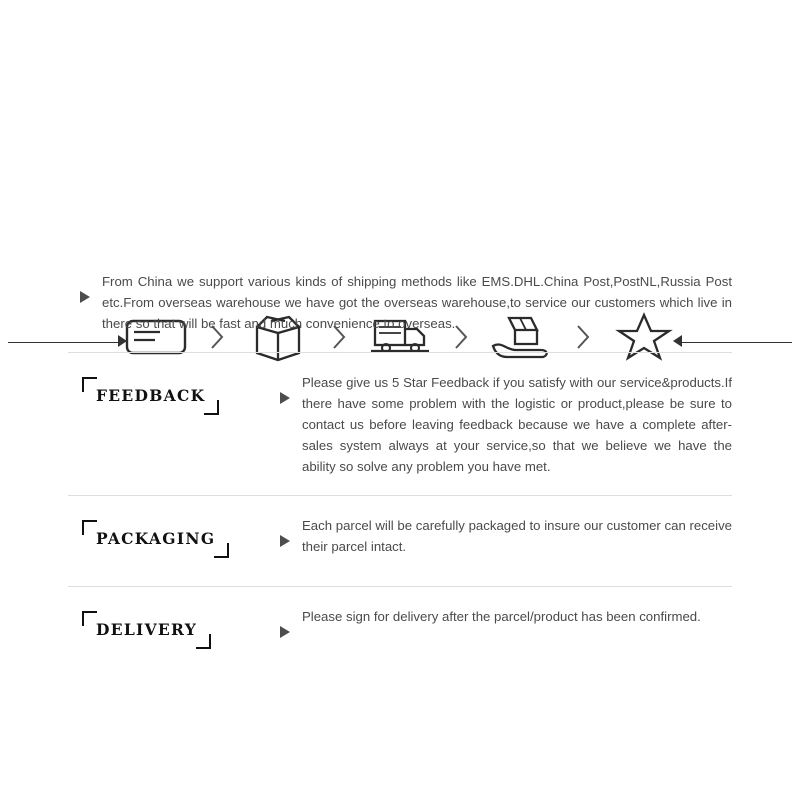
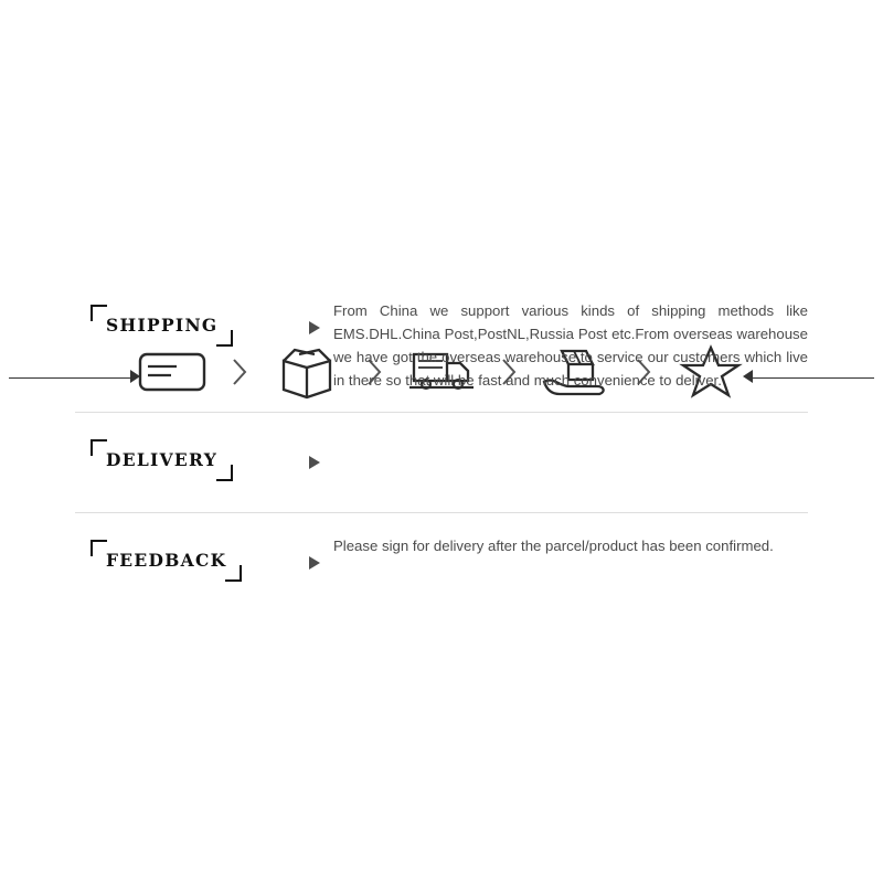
+ SHIPPING
- From China we support various kinds of shipping methods like EMS.DHL.China Post,PostNL,Russia Post etc.From overseas warehouse we have got the overseas warehouse,to service our customers which live in there so that will be fast and much convenience to overseas.
+ From China we support various kinds of shipping methods like EMS.DHL.China Post,PostNL,Russia Post etc.From overseas warehouse we have got the overseas warehouse,to service our customers which live in there so that will be fast and much convenience to deliver.
- FEEDBACK
+ DELIVERY
- Please give us 5 Star Feedback if you satisfy with our service&products.If there have some problem with the logistic or product,please be sure to contact us before leaving feedback because we have a complete after-sales system always at your service,so that we believe we have the ability so solve any problem you have met.
- PACKAGING
- Each parcel will be carefully packaged to insure our customer can receive their parcel intact.
- DELIVERY
+ FEEDBACK
  Please sign for delivery after the parcel/product has been confirmed.
